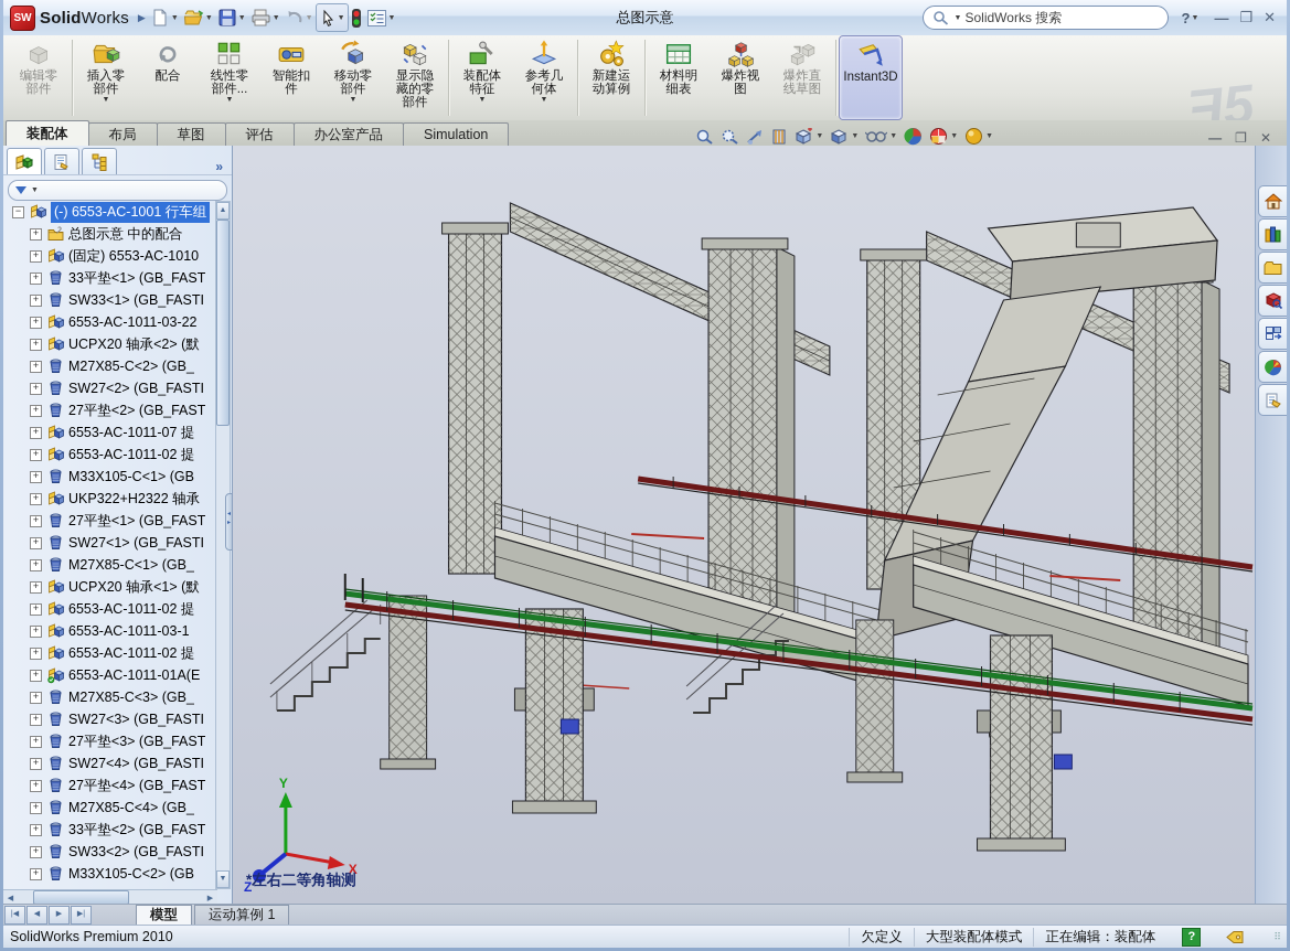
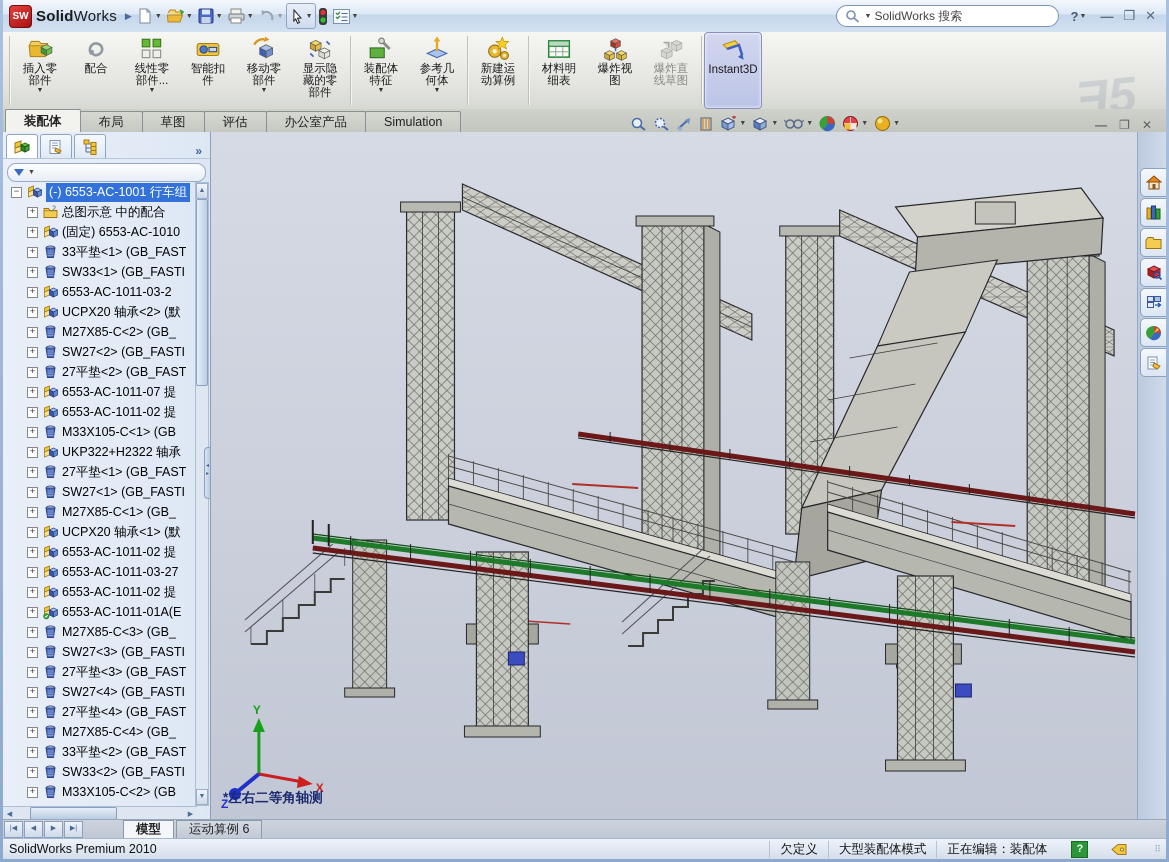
  SW
  SolidWorks
  ▶
- 总图示意
  SolidWorks 搜索
  ?
  —
  ❒
  ✕
- 编辑零部件
  插入零部件
  配合
  线性零部件...
  智能扣件
  移动零部件
  显示隐藏的零部件
  装配体特征
  参考几何体
  新建运动算例
  材料明细表
  爆炸视图
  爆炸直线草图
  Instant3D
  装配体
  布局
  草图
  评估
  办公室产品
  Simulation
  —
  ❐
  ✕
  »
  −
  (-) 6553-AC-1001 行车组
  +
  总图示意 中的配合
  +
  (固定) 6553-AC-1010
  +
  33平垫<1> (GB_FAST
  +
  SW33<1> (GB_FASTI
  +
- 6553-AC-1011-03-22
+ 6553-AC-1011-03-2
  +
  UCPX20 轴承<2> (默
  +
  M27X85-C<2> (GB_
  +
  SW27<2> (GB_FASTI
  +
  27平垫<2> (GB_FAST
  +
  6553-AC-1011-07 提
  +
  6553-AC-1011-02 提
  +
  M33X105-C<1> (GB
  +
  UKP322+H2322 轴承
  +
  27平垫<1> (GB_FAST
  +
  SW27<1> (GB_FASTI
  +
  M27X85-C<1> (GB_
  +
  UCPX20 轴承<1> (默
  +
  6553-AC-1011-02 提
  +
- 6553-AC-1011-03-1
+ 6553-AC-1011-03-27
  +
  6553-AC-1011-02 提
  +
  6553-AC-1011-01A(E
  +
  M27X85-C<3> (GB_
  +
  SW27<3> (GB_FASTI
  +
  27平垫<3> (GB_FAST
  +
  SW27<4> (GB_FASTI
  +
  27平垫<4> (GB_FAST
  +
  M27X85-C<4> (GB_
  +
  33平垫<2> (GB_FAST
  +
  SW33<2> (GB_FASTI
  +
  M33X105-C<2> (GB
  Y
  X
  Z
  *左右二等角轴测
  模型
- 运动算例 1
+ 运动算例 6
  SolidWorks Premium 2010
  欠定义
  大型装配体模式
  正在编辑：装配体
  ?
  ⠿
